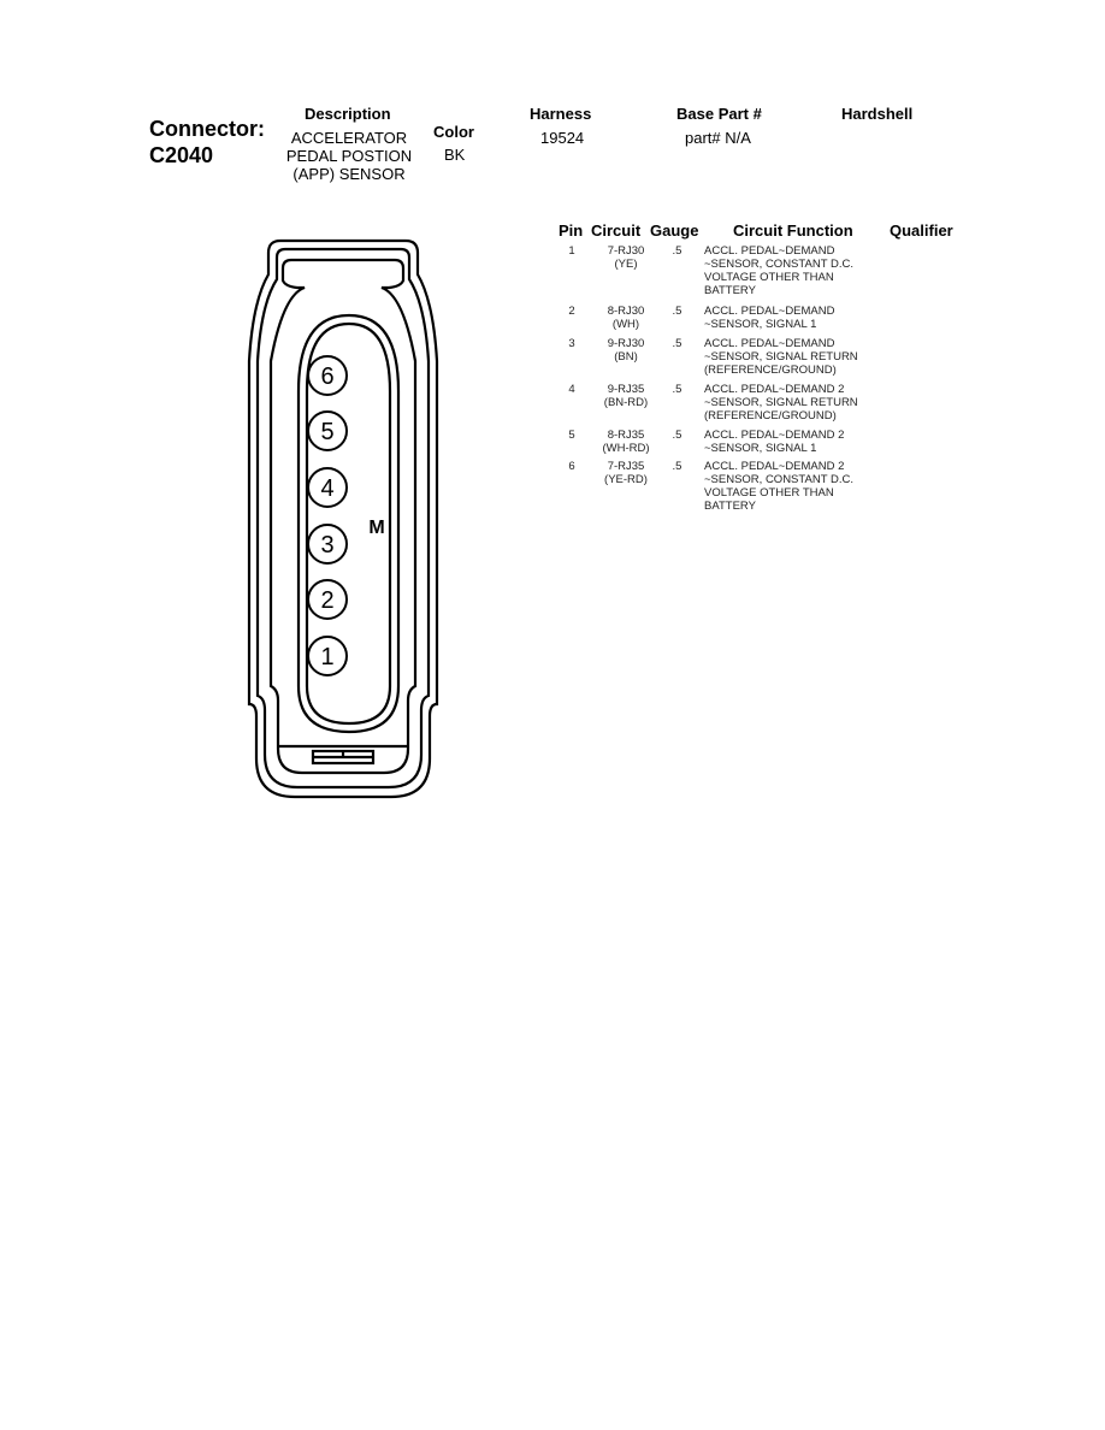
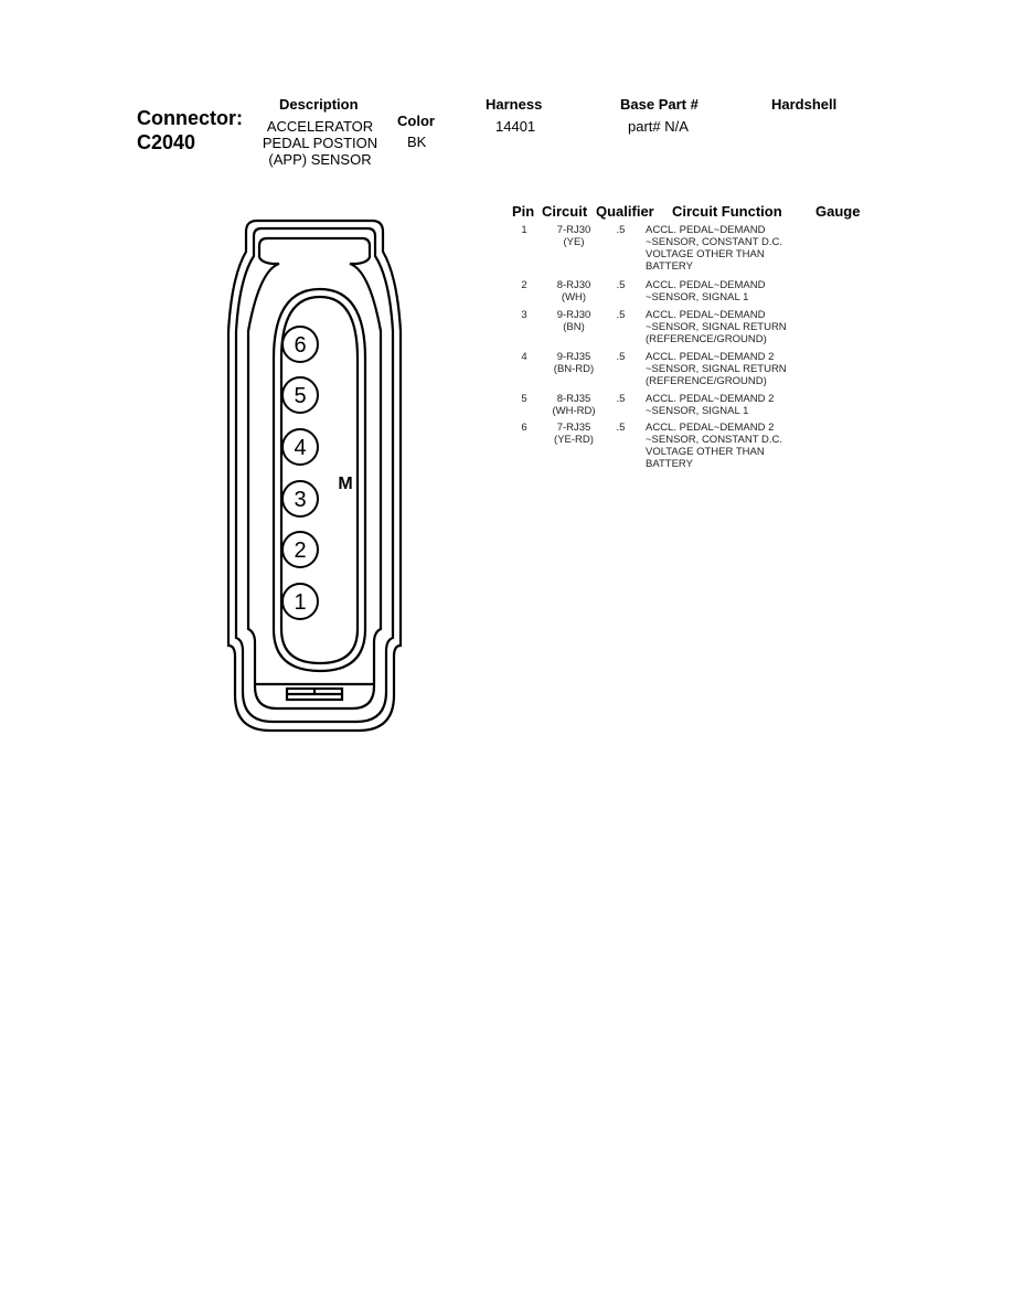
  Connector:
  C2040
  Description
  ACCELERATOR
  PEDAL POSTION
  (APP) SENSOR
  Color
  BK
  Harness
- 19524
+ 14401
  Base Part #
  part# N/A
  Hardshell
  Pin
  Circuit
- Gauge
+ Qualifier
  Circuit Function
- Qualifier
+ Gauge
  1
  7-RJ30
  (YE)
  .5
  ACCL. PEDAL~DEMAND
  ~SENSOR, CONSTANT D.C.
  VOLTAGE OTHER THAN
  BATTERY
  2
  8-RJ30
  (WH)
  .5
  ACCL. PEDAL~DEMAND
  ~SENSOR, SIGNAL 1
  3
  9-RJ30
  (BN)
  .5
  ACCL. PEDAL~DEMAND
  ~SENSOR, SIGNAL RETURN
  (REFERENCE/GROUND)
  4
  9-RJ35
  (BN-RD)
  .5
  ACCL. PEDAL~DEMAND 2
  ~SENSOR, SIGNAL RETURN
  (REFERENCE/GROUND)
  5
  8-RJ35
  (WH-RD)
  .5
  ACCL. PEDAL~DEMAND 2
  ~SENSOR, SIGNAL 1
  6
  7-RJ35
  (YE-RD)
  .5
  ACCL. PEDAL~DEMAND 2
  ~SENSOR, CONSTANT D.C.
  VOLTAGE OTHER THAN
  BATTERY
  6
  5
  4
  3
  2
  1
  M
